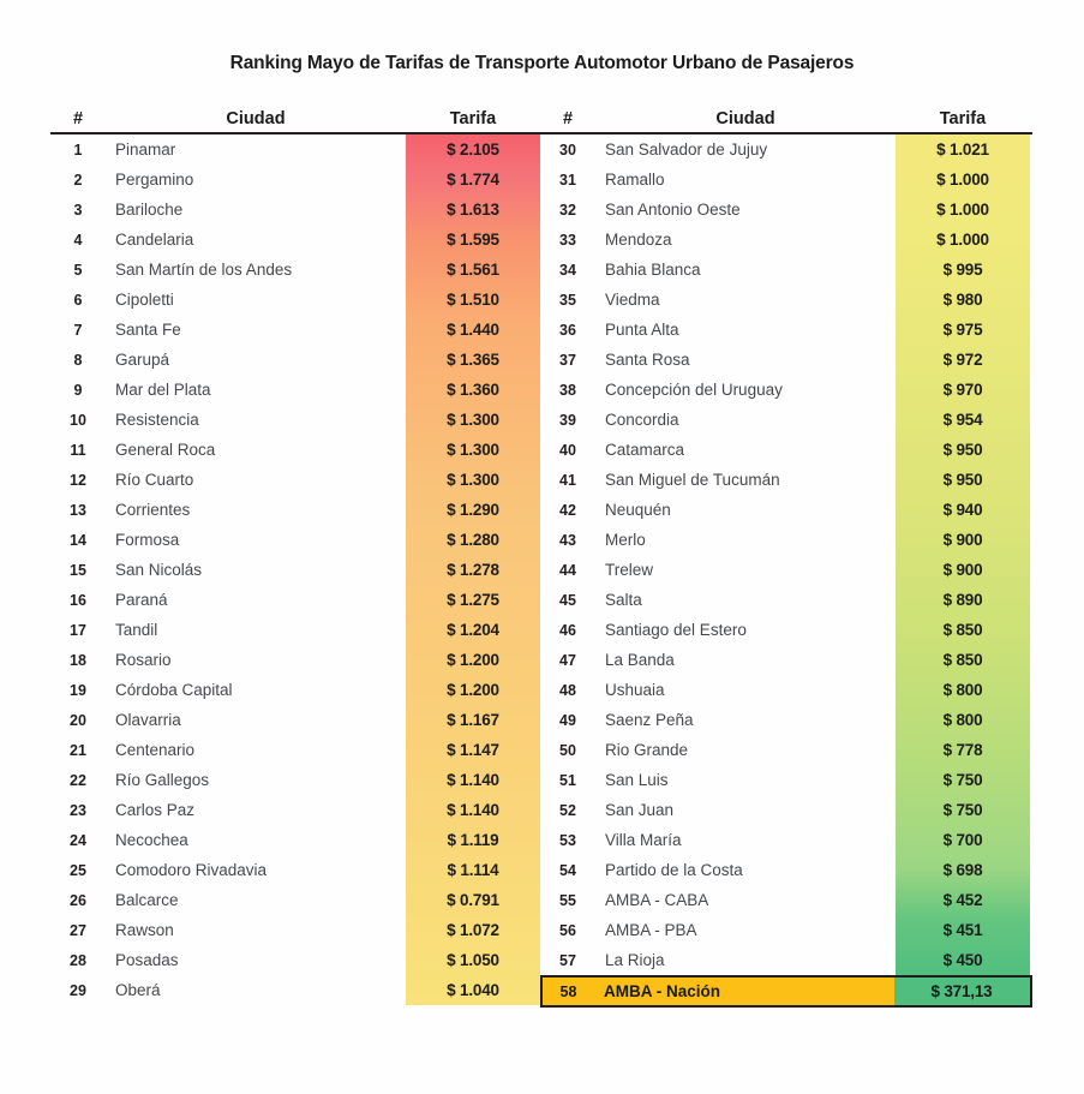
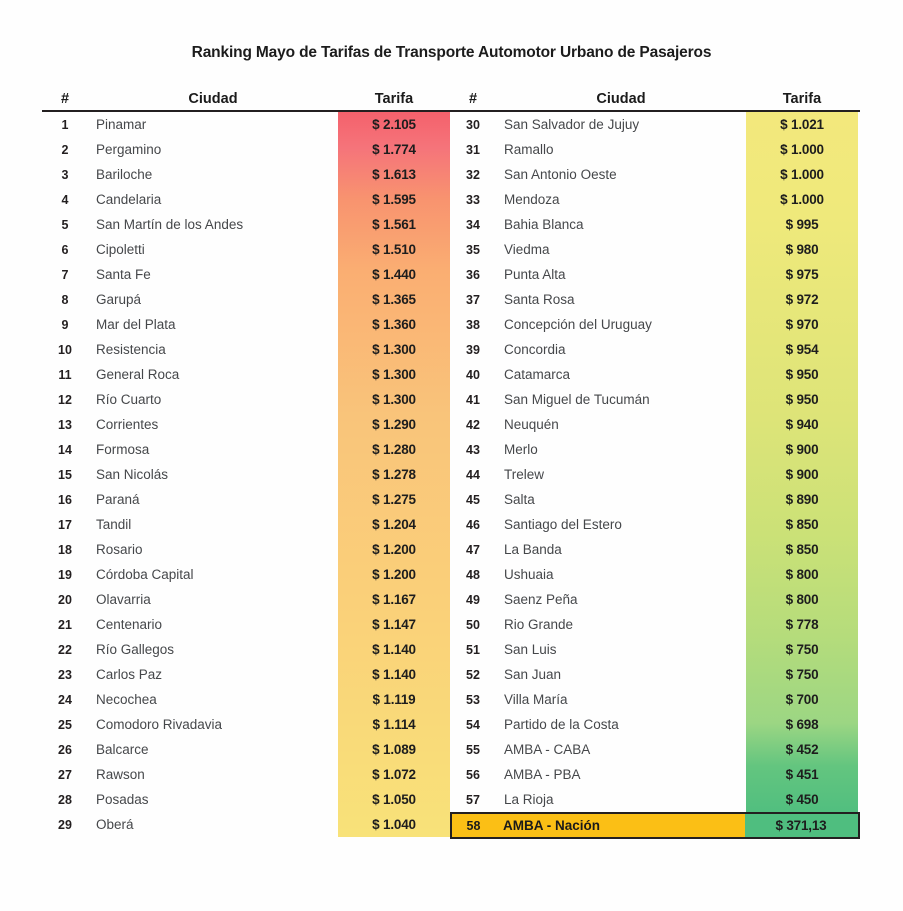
  Ranking Mayo de Tarifas de Transporte Automotor Urbano de Pasajeros
  #
  Ciudad
  Tarifa
  1
  Pinamar
  $ 2.105
  2
  Pergamino
  $ 1.774
  3
  Bariloche
  $ 1.613
  4
  Candelaria
  $ 1.595
  5
  San Martín de los Andes
  $ 1.561
  6
  Cipoletti
  $ 1.510
  7
  Santa Fe
  $ 1.440
  8
  Garupá
  $ 1.365
  9
  Mar del Plata
  $ 1.360
  10
  Resistencia
  $ 1.300
  11
  General Roca
  $ 1.300
  12
  Río Cuarto
  $ 1.300
  13
  Corrientes
  $ 1.290
  14
  Formosa
  $ 1.280
  15
  San Nicolás
  $ 1.278
  16
  Paraná
  $ 1.275
  17
  Tandil
  $ 1.204
  18
  Rosario
  $ 1.200
  19
  Córdoba Capital
  $ 1.200
  20
  Olavarria
  $ 1.167
  21
  Centenario
  $ 1.147
  22
  Río Gallegos
  $ 1.140
  23
  Carlos Paz
  $ 1.140
  24
  Necochea
  $ 1.119
  25
  Comodoro Rivadavia
  $ 1.114
  26
  Balcarce
- $ 0.791
+ $ 1.089
  27
  Rawson
  $ 1.072
  28
  Posadas
  $ 1.050
  29
  Oberá
  $ 1.040
  #
  Ciudad
  Tarifa
  30
  San Salvador de Jujuy
  $ 1.021
  31
  Ramallo
  $ 1.000
  32
  San Antonio Oeste
  $ 1.000
  33
  Mendoza
  $ 1.000
  34
  Bahia Blanca
  $ 995
  35
  Viedma
  $ 980
  36
  Punta Alta
  $ 975
  37
  Santa Rosa
  $ 972
  38
  Concepción del Uruguay
  $ 970
  39
  Concordia
  $ 954
  40
  Catamarca
  $ 950
  41
  San Miguel de Tucumán
  $ 950
  42
  Neuquén
  $ 940
  43
  Merlo
  $ 900
  44
  Trelew
  $ 900
  45
  Salta
  $ 890
  46
  Santiago del Estero
  $ 850
  47
  La Banda
  $ 850
  48
  Ushuaia
  $ 800
  49
  Saenz Peña
  $ 800
  50
  Rio Grande
  $ 778
  51
  San Luis
  $ 750
  52
  San Juan
  $ 750
  53
  Villa María
  $ 700
  54
  Partido de la Costa
  $ 698
  55
  AMBA - CABA
  $ 452
  56
  AMBA - PBA
  $ 451
  57
  La Rioja
  $ 450
  58
  AMBA - Nación
  $ 371,13
